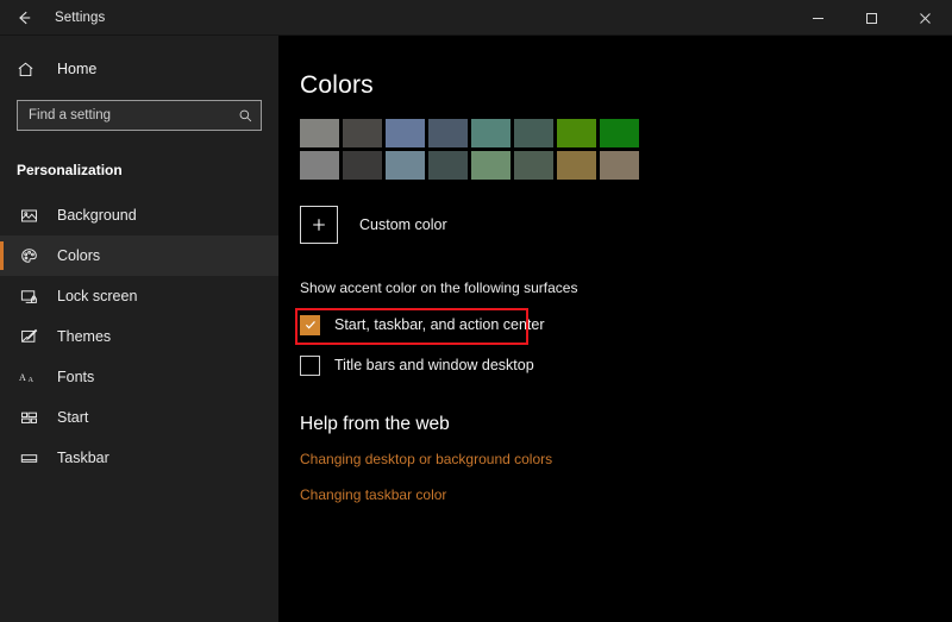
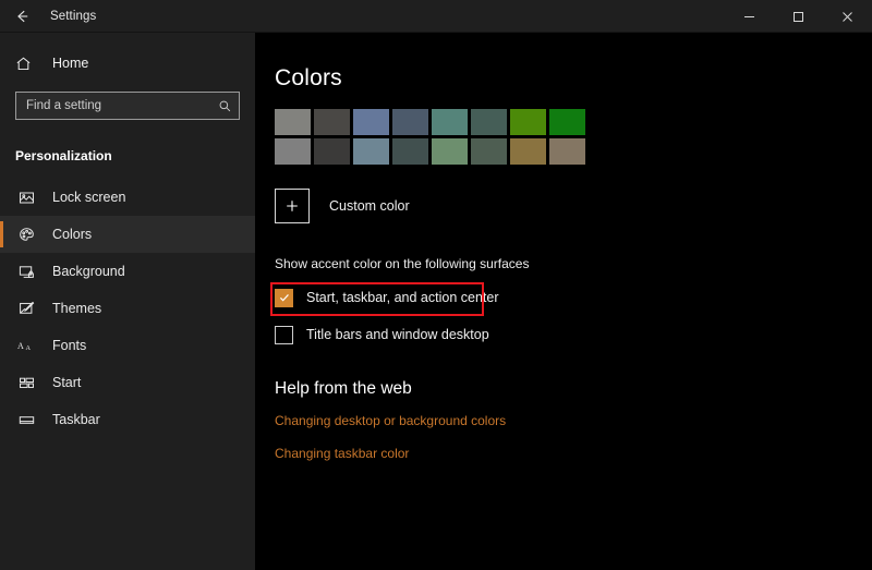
  Settings
  Home
  Find a setting
  Personalization
- Background
+ Lock screen
  Colors
- Lock screen
+ Background
  Themes
  A
  Fonts
  Start
  Taskbar
  Colors
  Custom color
  Show accent color on the following surfaces
  Start, taskbar, and action center
  Title bars and window desktop
  Help from the web
  Changing desktop or background colors
  Changing taskbar color
